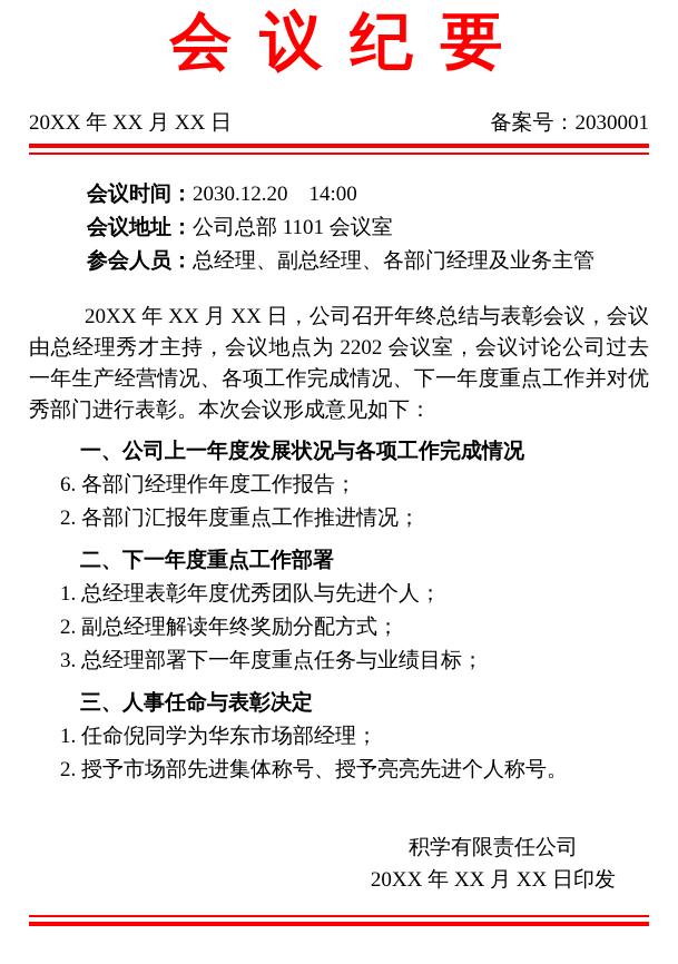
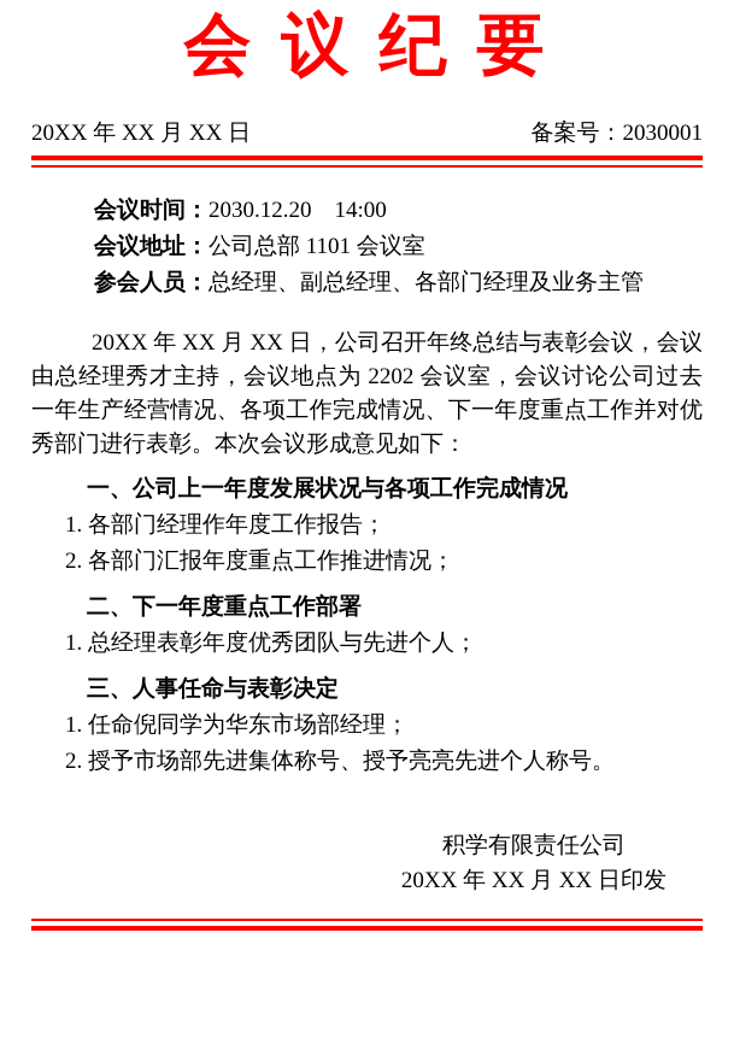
  会议纪要
  20XX 年 XX 月 XX 日
  备案号：2030001
  会议时间：2030.12.20 14:00
  会议地址：公司总部 1101 会议室
  参会人员：总经理、副总经理、各部门经理及业务主管
  20XX 年 XX 月 XX 日，公司召开年终总结与表彰会议，会议由总经理秀才主持，会议地点为 2202 会议室，会议讨论公司过去一年生产经营情况、各项工作完成情况、下一年度重点工作并对优秀部门进行表彰。本次会议形成意见如下：
  一、公司上一年度发展状况与各项工作完成情况
- 6. 各部门经理作年度工作报告；
+ 1. 各部门经理作年度工作报告；
  2. 各部门汇报年度重点工作推进情况；
  二、下一年度重点工作部署
  1. 总经理表彰年度优秀团队与先进个人；
- 2. 副总经理解读年终奖励分配方式；
- 3. 总经理部署下一年度重点任务与业绩目标；
  三、人事任命与表彰决定
  1. 任命倪同学为华东市场部经理；
  2. 授予市场部先进集体称号、授予亮亮先进个人称号。
  积学有限责任公司
  20XX 年 XX 月 XX 日印发
